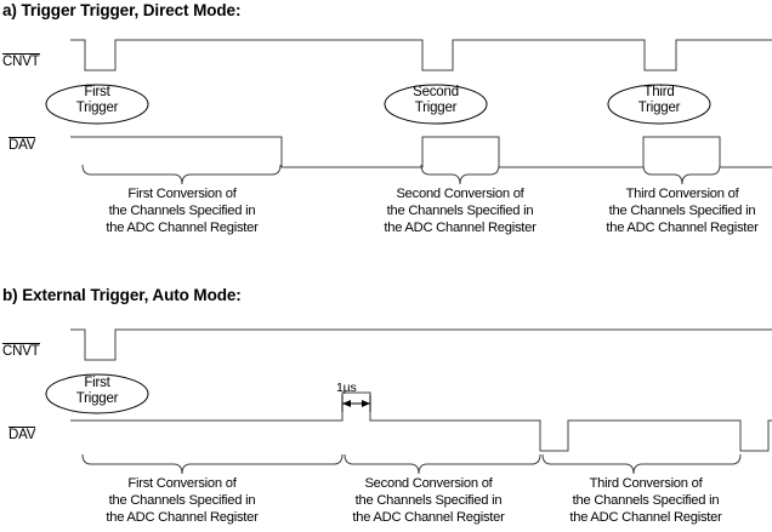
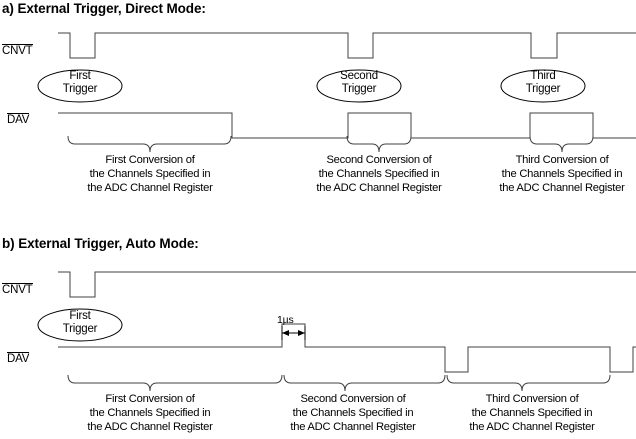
- a) Trigger Trigger, Direct Mode:
+ a) External Trigger, Direct Mode:
  CNVT
  DAV
  First
  Trigger
  Second
  Trigger
  Third
  Trigger
  First Conversion of
  the Channels Specified in
  the ADC Channel Register
  Second Conversion of
  the Channels Specified in
  the ADC Channel Register
  Third Conversion of
  the Channels Specified in
  the ADC Channel Register
  b) External Trigger, Auto Mode:
  CNVT
  DAV
  First
  Trigger
  1µs
  First Conversion of
  the Channels Specified in
  the ADC Channel Register
  Second Conversion of
  the Channels Specified in
  the ADC Channel Register
  Third Conversion of
  the Channels Specified in
  the ADC Channel Register
